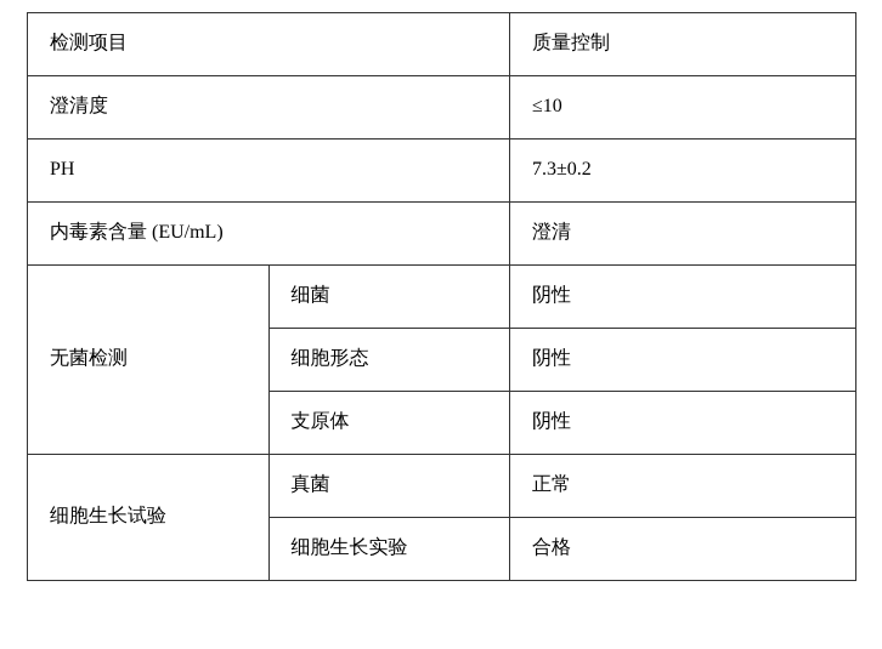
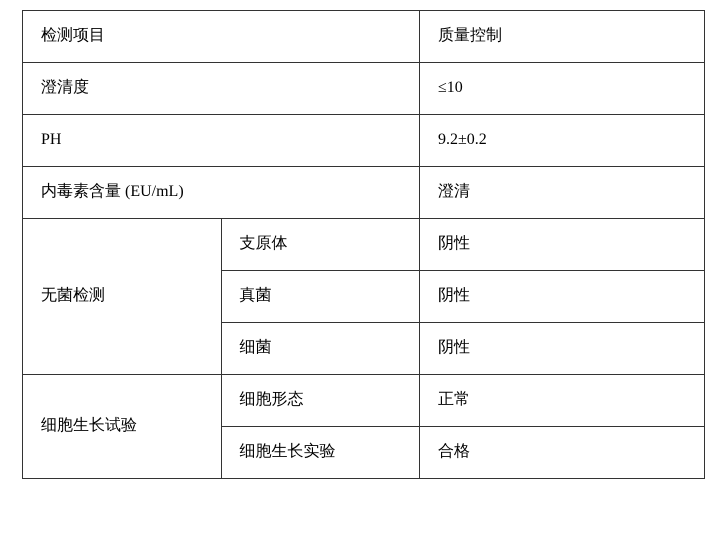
  检测项目	质量控制
  澄清度	≤10
- PH	7.3±0.2
+ PH	9.2±0.2
  内毒素含量 (EU/mL)	澄清
- 无菌检测	细菌	阴性
+ 无菌检测	支原体	阴性
- 细胞形态	阴性
+ 真菌	阴性
- 支原体	阴性
+ 细菌	阴性
- 细胞生长试验	真菌	正常
+ 细胞生长试验	细胞形态	正常
  细胞生长实验	合格
